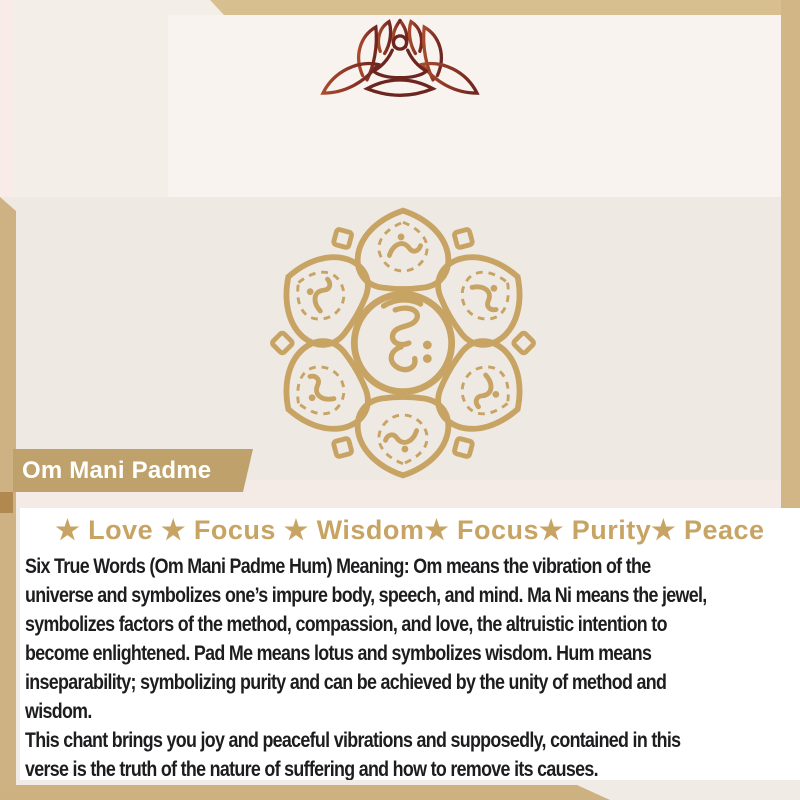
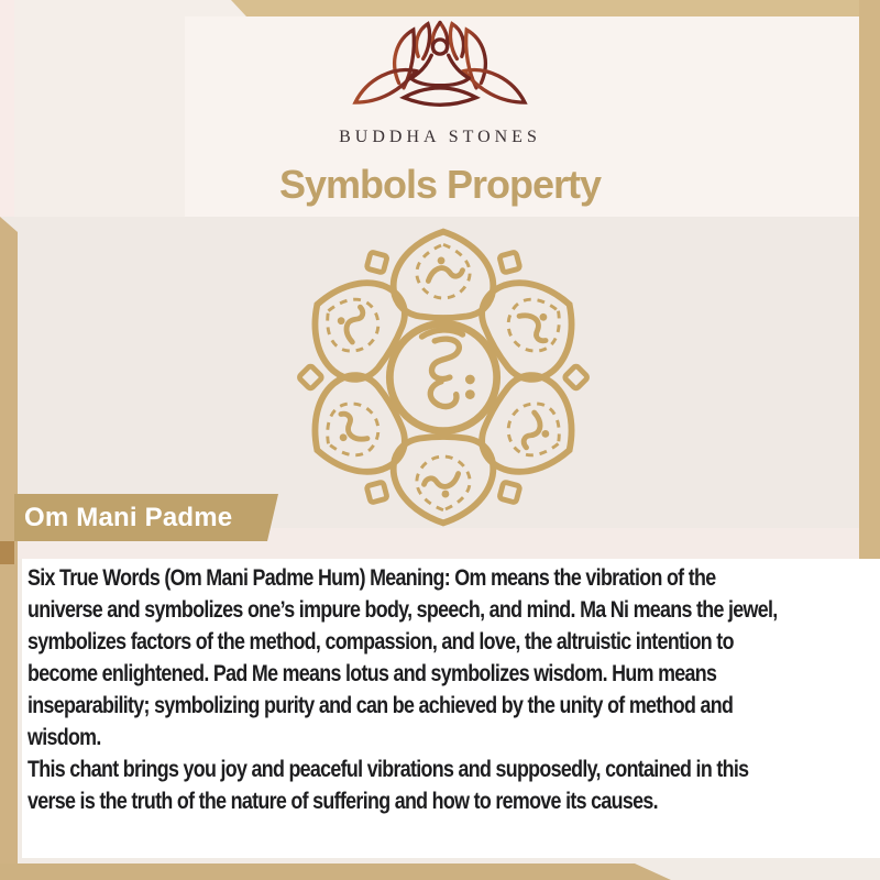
+ BUDDHA STONES
+ Symbols Property
  Om Mani Padme
- ★ Love ★ Focus ★ Wisdom★ Focus★ Purity★ Peace
  Six True Words (Om Mani Padme Hum) Meaning: Om means the vibration of the
  universe and symbolizes one’s impure body, speech, and mind. Ma Ni means the jewel,
  symbolizes factors of the method, compassion, and love, the altruistic intention to
  become enlightened. Pad Me means lotus and symbolizes wisdom. Hum means
  inseparability; symbolizing purity and can be achieved by the unity of method and
  wisdom.
  This chant brings you joy and peaceful vibrations and supposedly, contained in this
  verse is the truth of the nature of suffering and how to remove its causes.
